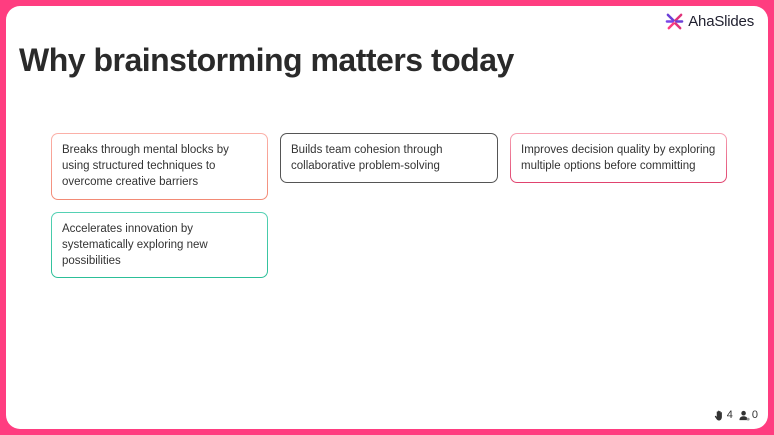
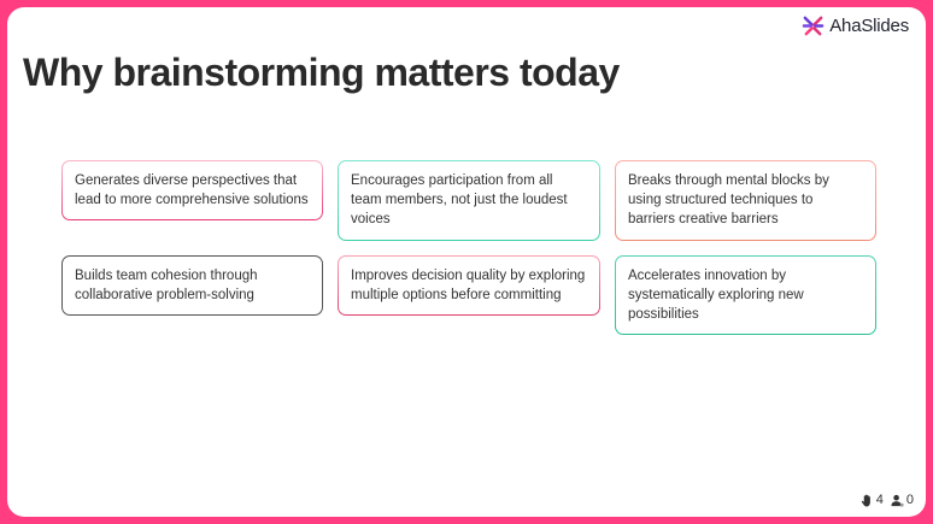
  AhaSlides
  Why brainstorming matters today
+ Generates diverse perspectives that lead to more comprehensive solutions
+ Encourages participation from all team members, not just the loudest voices
- Breaks through mental blocks by using structured techniques to overcome creative barriers
+ Breaks through mental blocks by using structured techniques to barriers creative barriers
  Builds team cohesion through collaborative problem-solving
  Improves decision quality by exploring multiple options before committing
  Accelerates innovation by systematically exploring new possibilities
  4
  0
